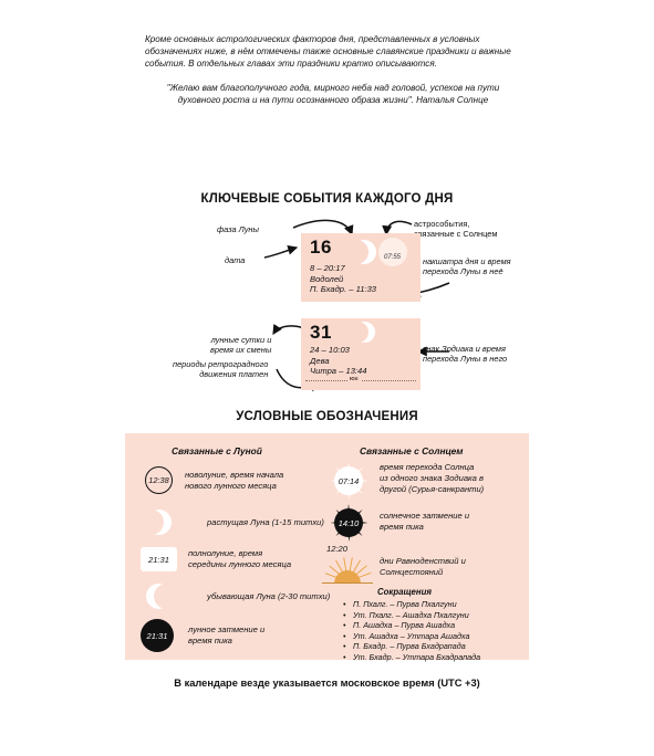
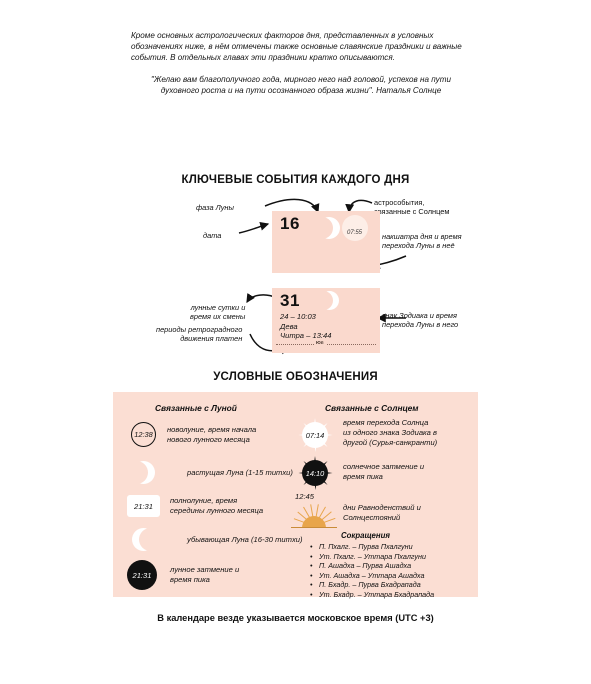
  Кроме основных астрологических факторов дня, представленных в условных обозначениях ниже, в нём отмечены также основные славянские праздники и важные события. В отдельных главах эти праздники кратко описываются.
- "Желаю вам благополучного года, мирного неба над головой, успехов на пути духовного роста и на пути осознанного образа жизни". Наталья Солнце
+ "Желаю вам благополучного года, мирного него над головой, успехов на пути духовного роста и на пути осознанного образа жизни". Наталья Солнце
  КЛЮЧЕВЫЕ СОБЫТИЯ КАЖДОГО ДНЯ
  фаза Луны
  дата
  астрособытия,
  язанные с Солнцем
  накшатра дня и время
  перехода Луны в неё
  лунные сутки и
  время их смены
  периоды ретроградного
  движения платен
  знак Зодиака и время
  перехода Луны в него
  16
- 8 – 20:17
- Водолей
- П. Бхадр. – 11:33
  31
  24 – 10:03
  Дева
  Читра – 13:44
  УСЛОВНЫЕ ОБОЗНАЧЕНИЯ
  Связанные с Луной
  Связанные с Солнцем
  12:38
  новолуние, время начала
  нового лунного месяца
  растущая Луна (1-15 титхи)
  21:31
  полнолуние, время
  середины лунного месяца
- убывающая Луна (2-30 титхи)
+ убывающая Луна (16-30 титхи)
  21:31
  лунное затмение и
  время пика
  07:14
  время перехода Солнца
  из одного знака Зодиака в
  другой (Сурья-санкранти)
  14:10
  солнечное затмение и
  время пика
- 12:20
+ 12:45
  дни Равноденствий и
  Солнцестояний
  Сокращения
  П. Пхалг. – Пурва Пхалгуни
- Ут. Пхалг. – Ашадха Пхалгуни
+ Ут. Пхалг. – Уттара Пхалгуни
  П. Ашадха – Пурва Ашадха
  Ут. Ашадха – Уттара Ашадха
  П. Бхадр. – Пурва Бхадрапада
  Ут. Бхадр. – Уттара Бхадрапада
  В календаре везде указывается московское время (UTC +3)
